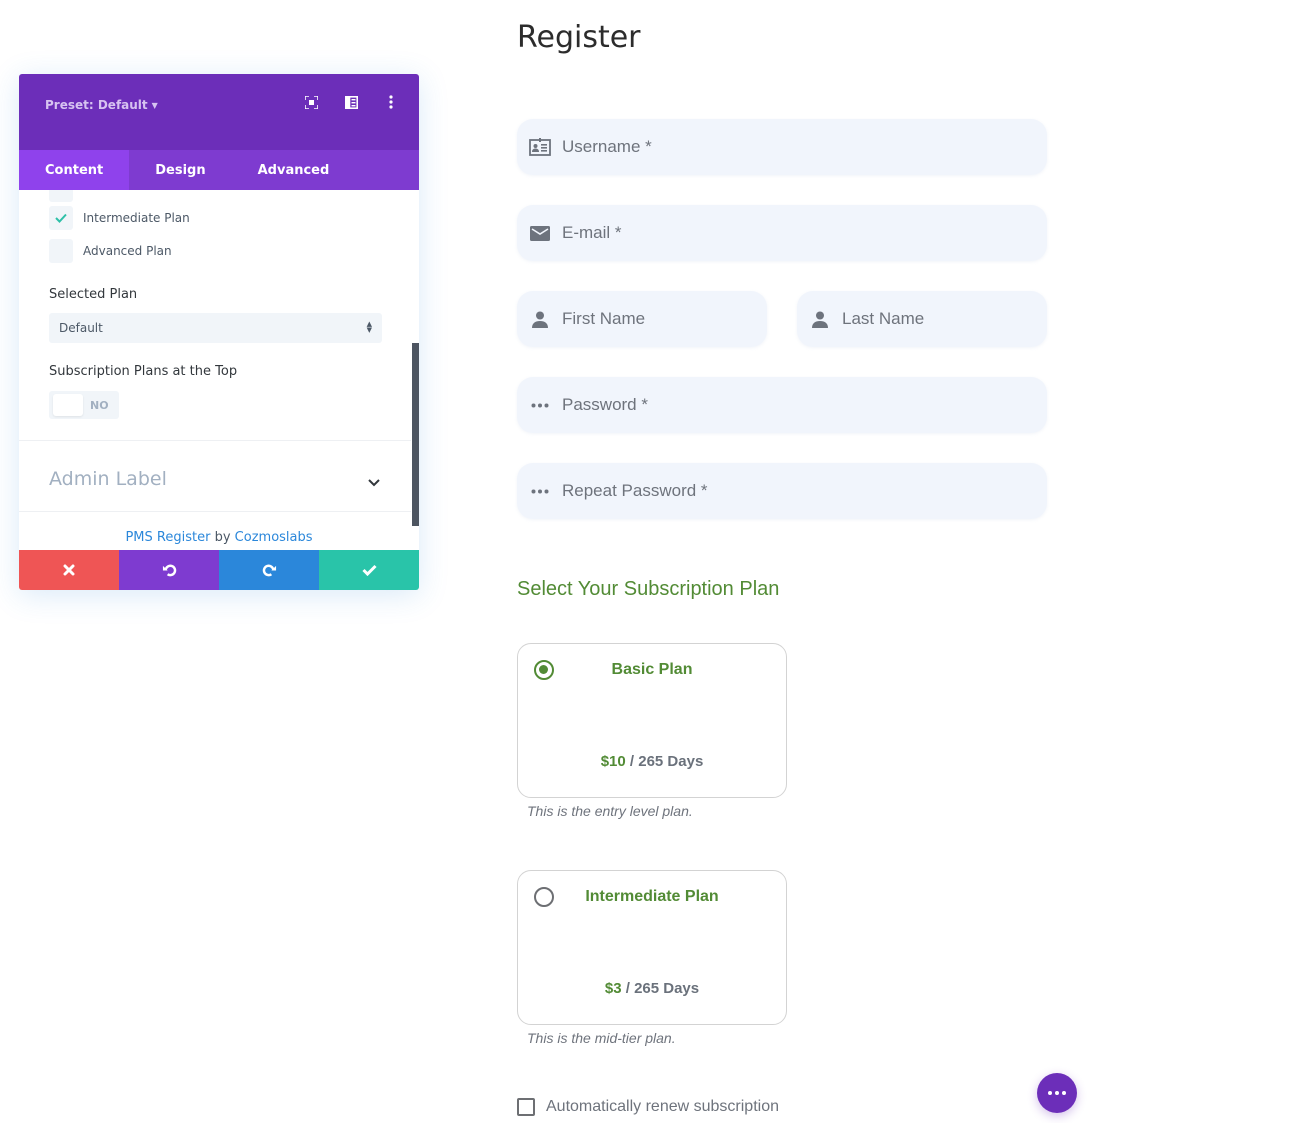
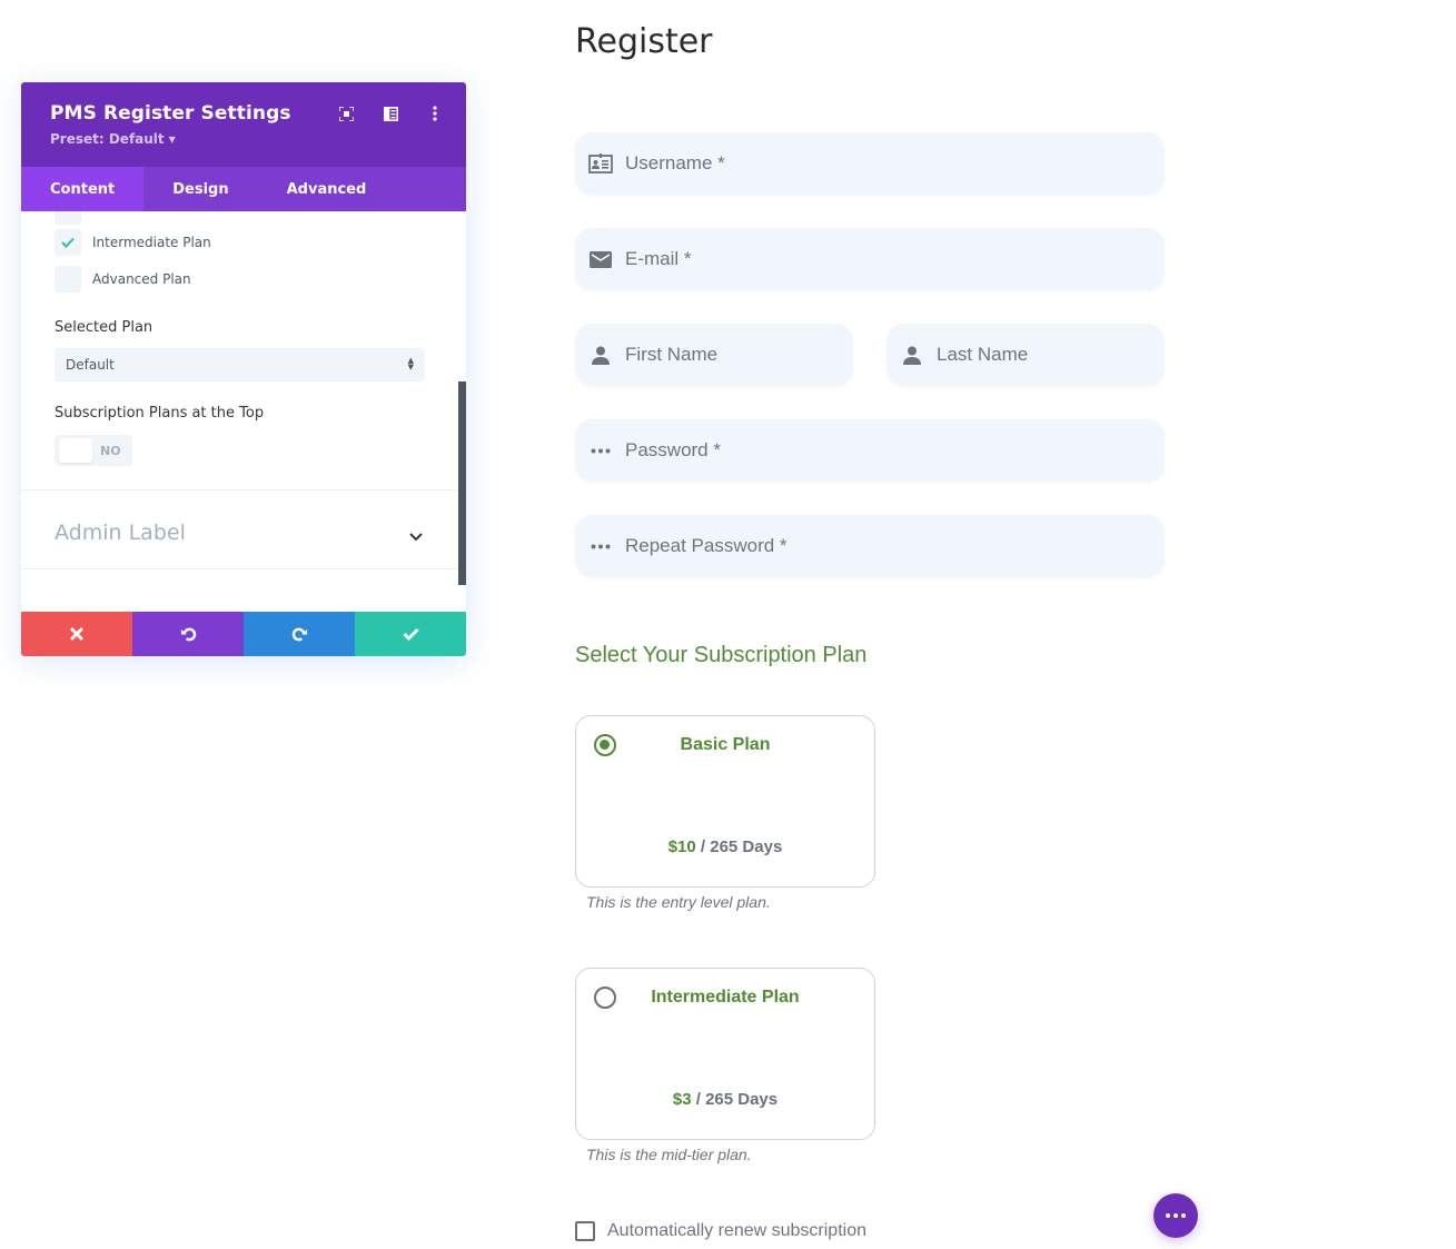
+ PMS Register Settings
  Preset: Default
  ▼
  Content
  Design
  Advanced
  Intermediate Plan
  Advanced Plan
  Selected Plan
  Default
  ▲
  ▼
  Subscription Plans at the Top
  NO
  Admin Label
- PMS Register by Cozmoslabs
  Register
  Username *
  E-mail *
  First Name
  Last Name
  Password *
  Repeat Password *
  Select Your Subscription Plan
  Basic Plan
  $10 / 265 Days
  This is the entry level plan.
  Intermediate Plan
  $3 / 265 Days
  This is the mid-tier plan.
  Automatically renew subscription
